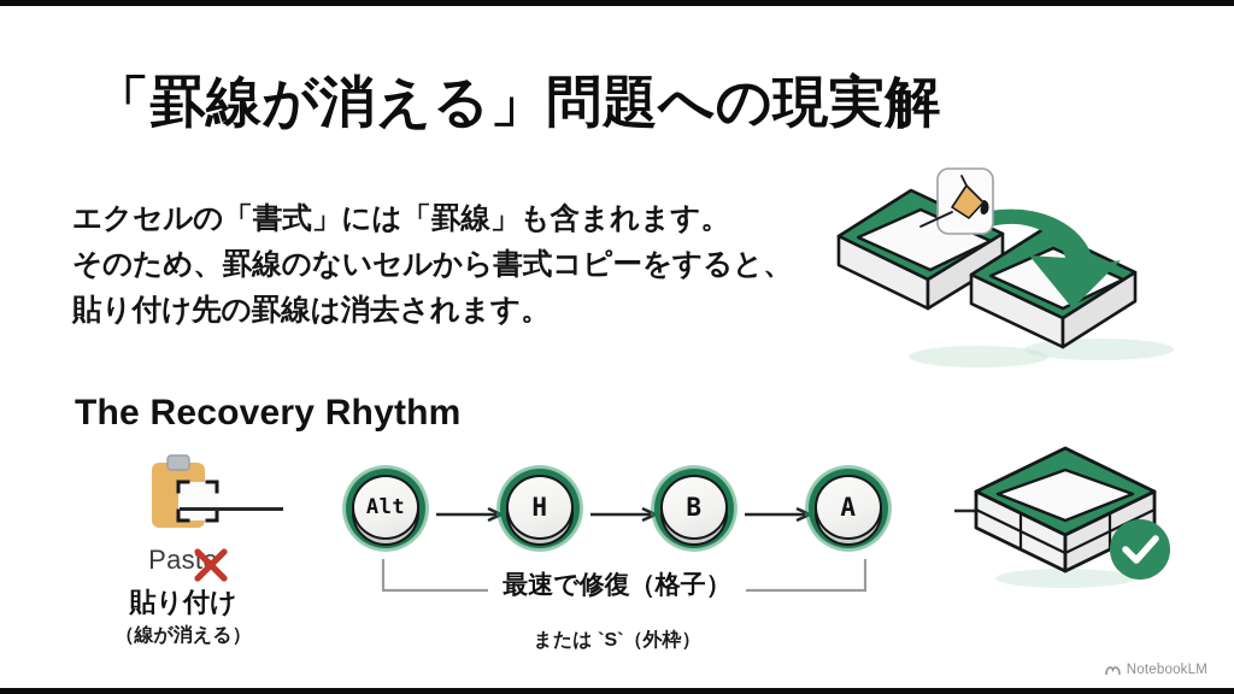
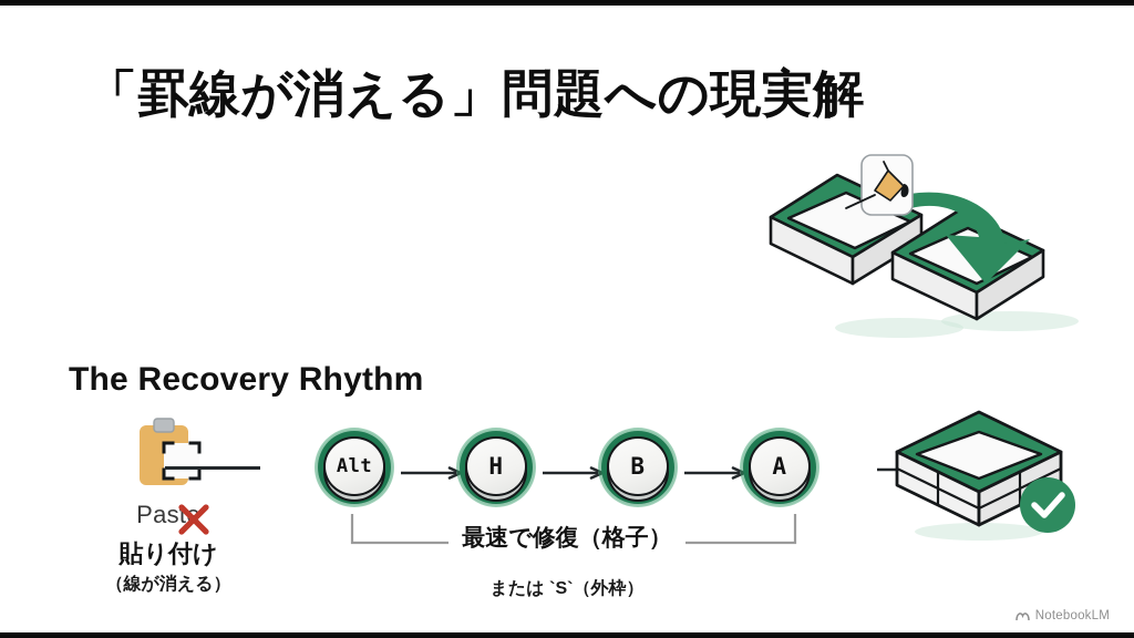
  「罫線が消える」問題への現実解
- エクセルの「書式」には「罫線」も含まれます。
- そのため、罫線のないセルから書式コピーをすると、
- 貼り付け先の罫線は消去されます。
  The Recovery Rhythm
  Paste
  貼り付け
  （線が消える）
  Alt
  H
  B
  A
  最速で修復（格子）
  または `S`（外枠）
  NotebookLM
